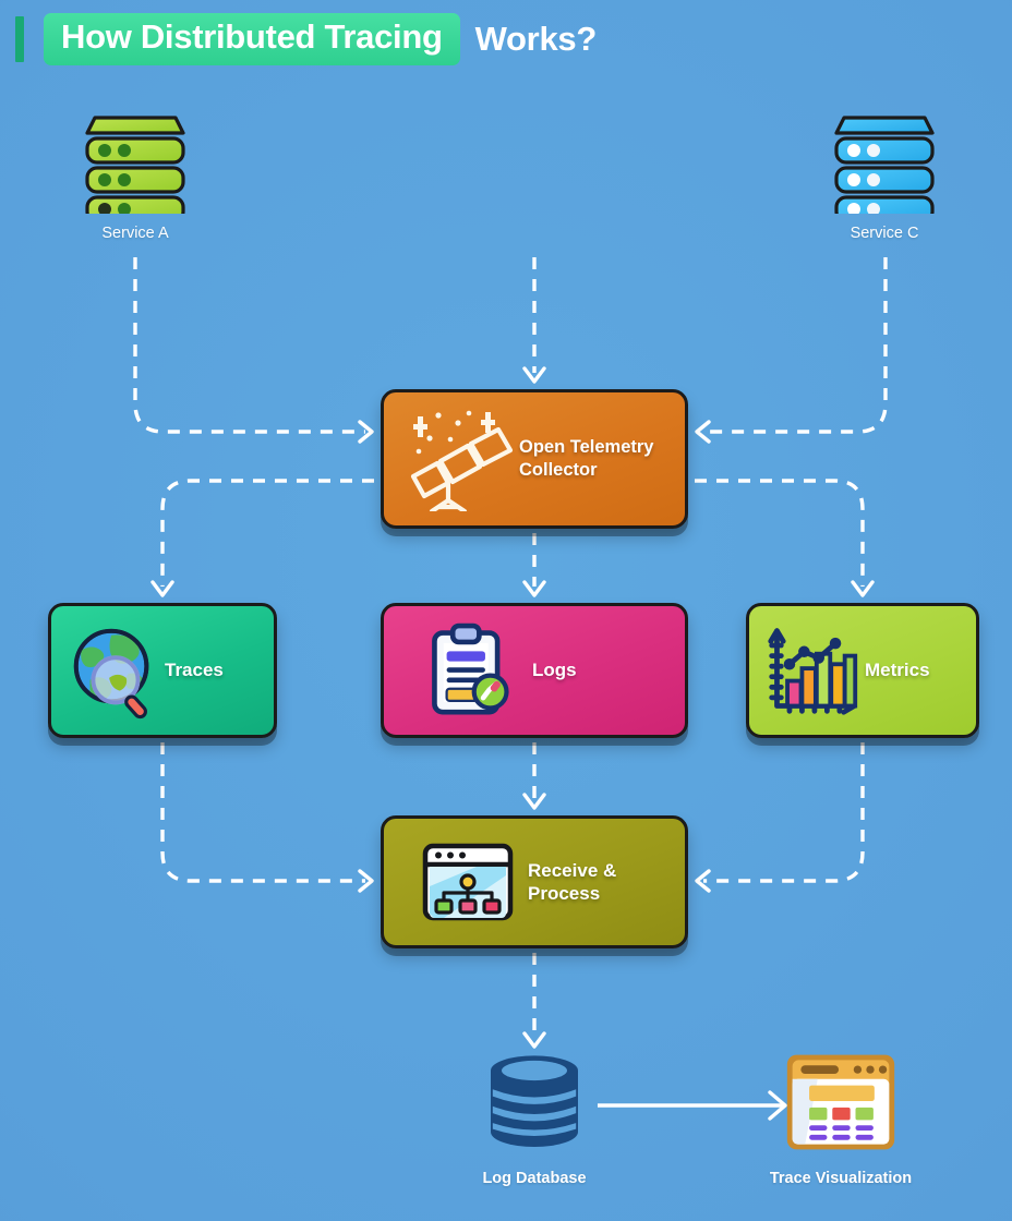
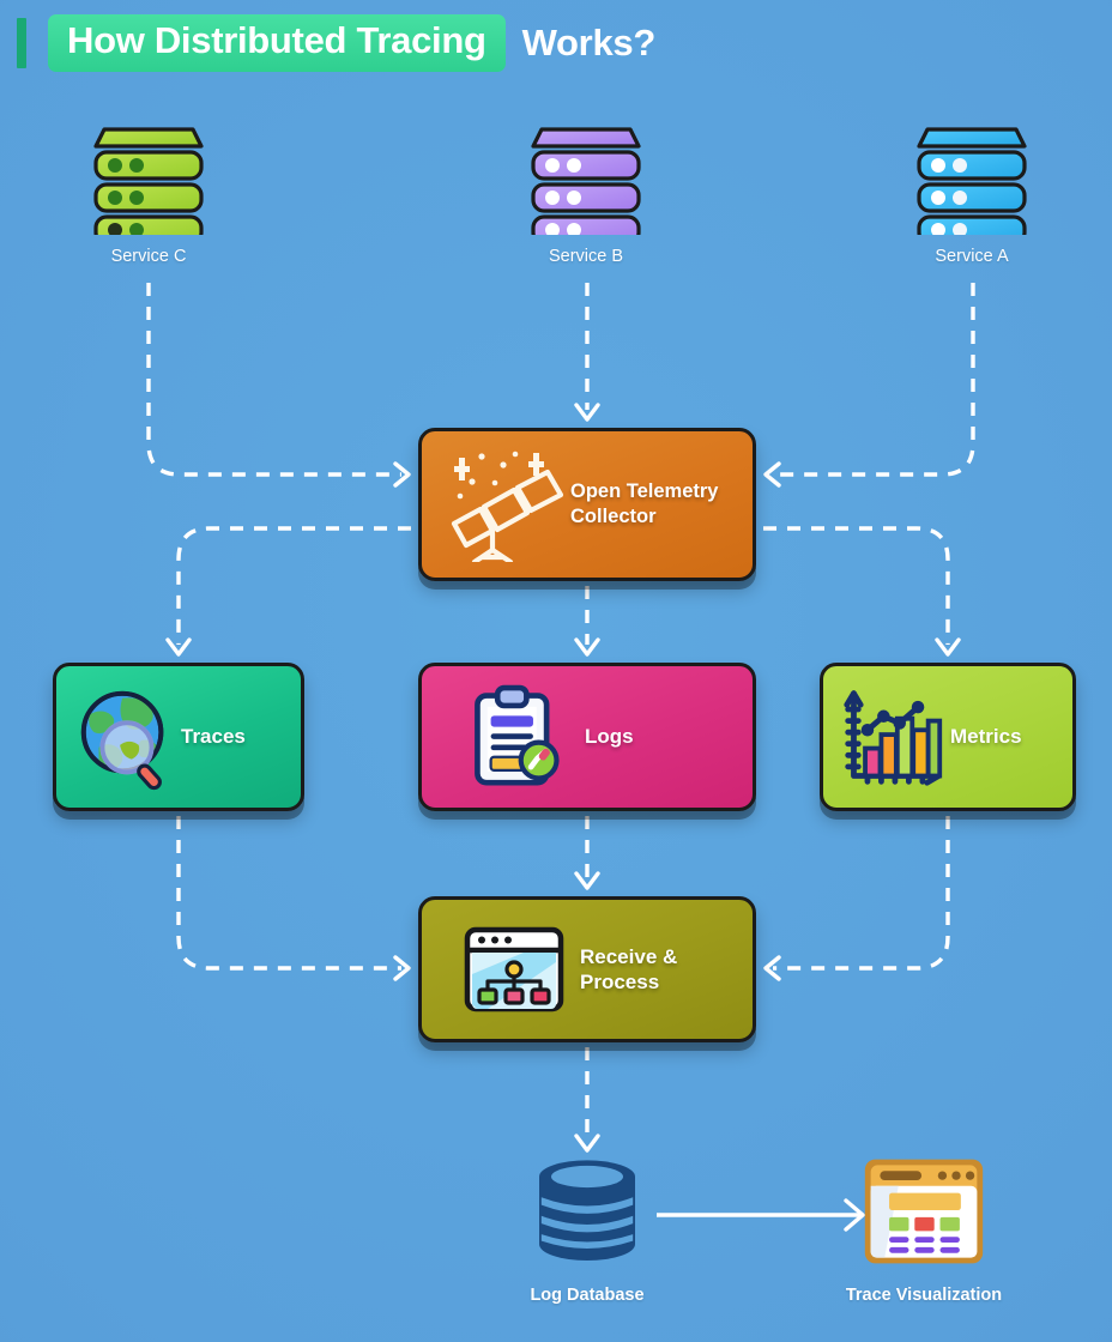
  How Distributed Tracing
  Works?
- Service A
+ Service C
+ Service B
- Service C
+ Service A
  Open Telemetry
  Collector
  Traces
  Logs
  Metrics
  Receive &
  Process
  Log Database
  Trace Visualization
